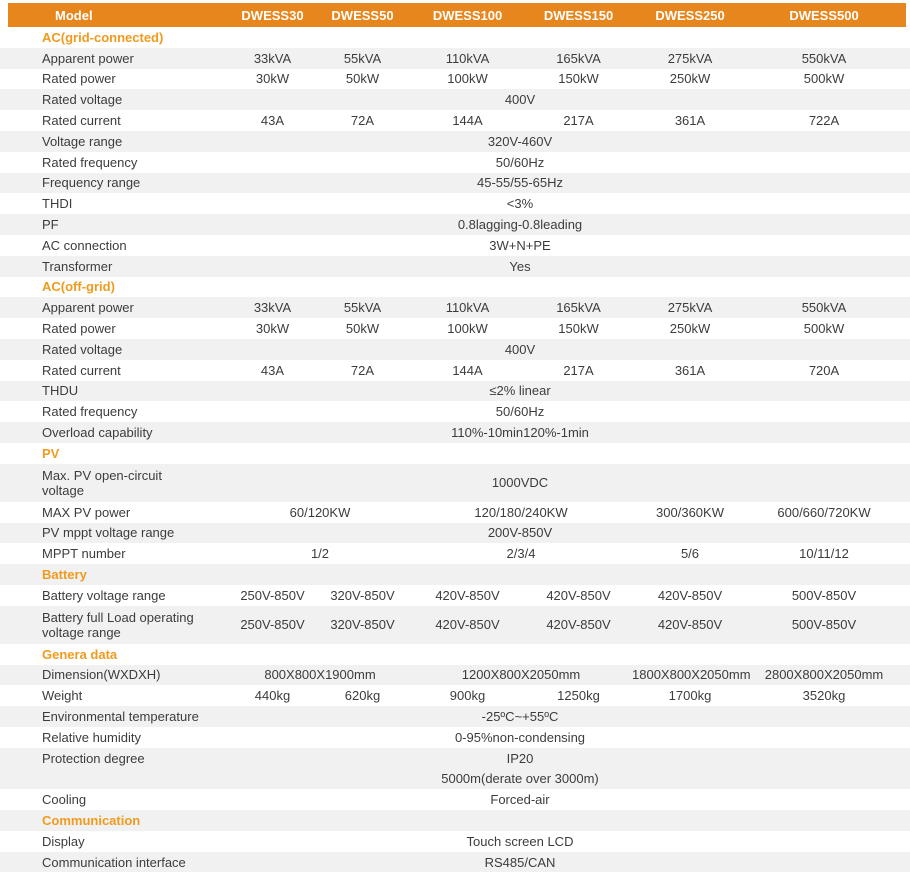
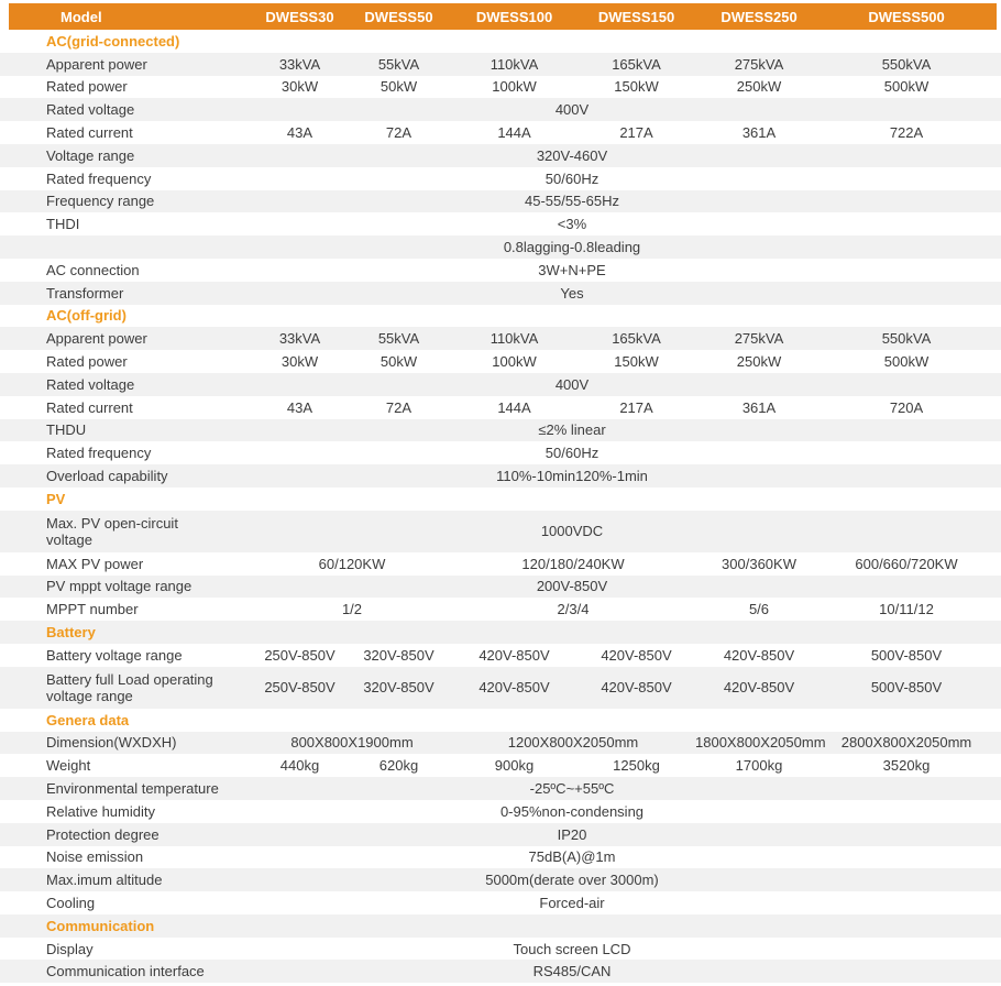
  Model
  DWESS30
  DWESS50
  DWESS100
  DWESS150
  DWESS250
  DWESS500
  AC(grid-connected)
  Apparent power
  33kVA
  55kVA
  110kVA
  165kVA
  275kVA
  550kVA
  Rated power
  30kW
  50kW
  100kW
  150kW
  250kW
  500kW
  Rated voltage
  400V
  Rated current
  43A
  72A
  144A
  217A
  361A
  722A
  Voltage range
  320V-460V
  Rated frequency
  50/60Hz
  Frequency range
  45-55/55-65Hz
  THDI
  <3%
- PF
  0.8lagging-0.8leading
  AC connection
  3W+N+PE
  Transformer
  Yes
  AC(off-grid)
  Apparent power
  33kVA
  55kVA
  110kVA
  165kVA
  275kVA
  550kVA
  Rated power
  30kW
  50kW
  100kW
  150kW
  250kW
  500kW
  Rated voltage
  400V
  Rated current
  43A
  72A
  144A
  217A
  361A
  720A
  THDU
  ≤2% linear
  Rated frequency
  50/60Hz
  Overload capability
  110%-10min120%-1min
  PV
  Max. PV open-circuit
  voltage
  1000VDC
  MAX PV power
  60/120KW
  120/180/240KW
  300/360KW
  600/660/720KW
  PV mppt voltage range
  200V-850V
  MPPT number
  1/2
  2/3/4
  5/6
  10/11/12
  Battery
  Battery voltage range
  250V-850V
  320V-850V
  420V-850V
  420V-850V
  420V-850V
  500V-850V
  Battery full Load operating
  voltage range
  250V-850V
  320V-850V
  420V-850V
  420V-850V
  420V-850V
  500V-850V
  Genera data
  Dimension(WXDXH)
  800X800X1900mm
  1200X800X2050mm
  1800X800X2050mm
  2800X800X2050mm
  Weight
  440kg
  620kg
  900kg
  1250kg
  1700kg
  3520kg
  Environmental temperature
  -25ºC~+55ºC
  Relative humidity
  0-95%non-condensing
  Protection degree
  IP20
+ Noise emission
+ 75dB(A)@1m
+ Max.imum altitude
  5000m(derate over 3000m)
  Cooling
  Forced-air
  Communication
  Display
  Touch screen LCD
  Communication interface
  RS485/CAN
